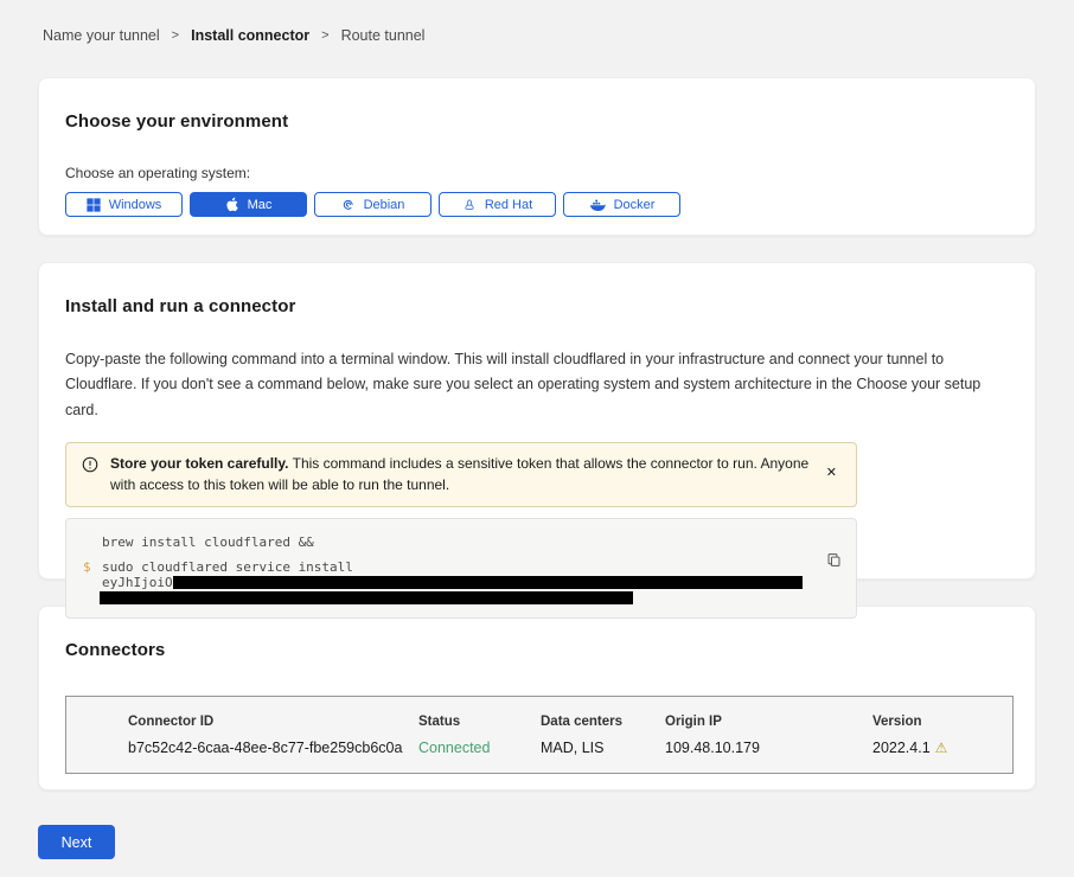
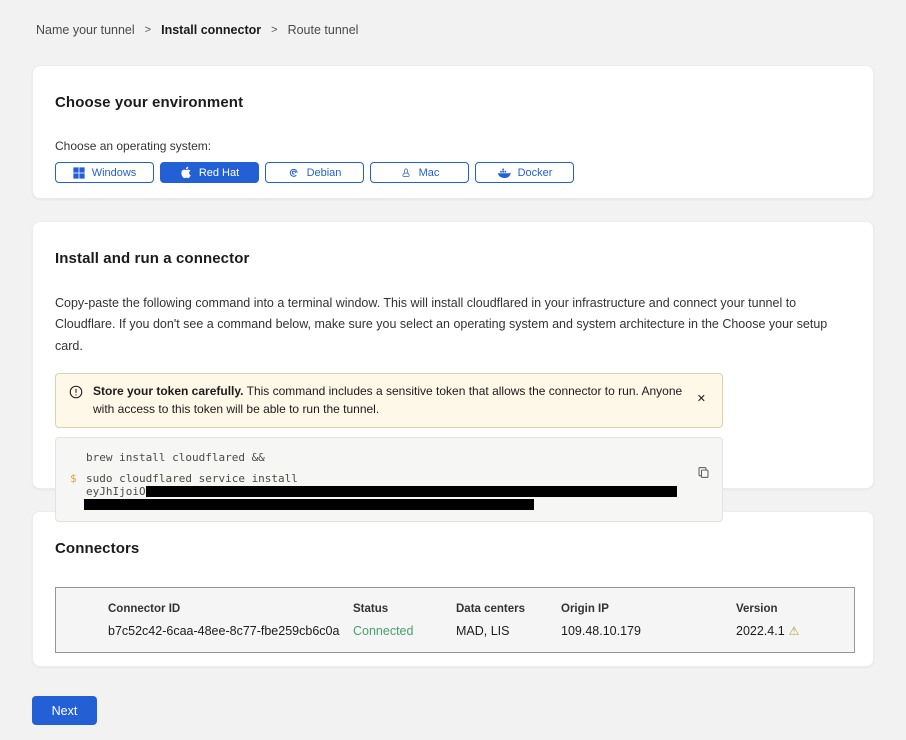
  Name your tunnel
  >
  Install connector
  >
  Route tunnel
  Choose your environment
  Choose an operating system:
  Windows
- Mac
+ Red Hat
  Debian
- Red Hat
+ Mac
  Docker
  Install and run a connector
  Copy-paste the following command into a terminal window. This will install cloudflared in your infrastructure and connect your tunnel to Cloudflare. If you don't see a command below, make sure you select an operating system and system architecture in the Choose your setup card.
  Store your token carefully. This command includes a sensitive token that allows the connector to run. Anyone with access to this token will be able to run the tunnel.
  ✕
  brew install cloudflared &&
  $
  sudo cloudflared service install
  eyJhIjoiO
  Connectors
  Connector ID
  Status
  Data centers
  Origin IP
  Version
  b7c52c42-6caa-48ee-8c77-fbe259cb6c0a
  Connected
  MAD, LIS
  109.48.10.179
  2022.4.1 ⚠
  Next
